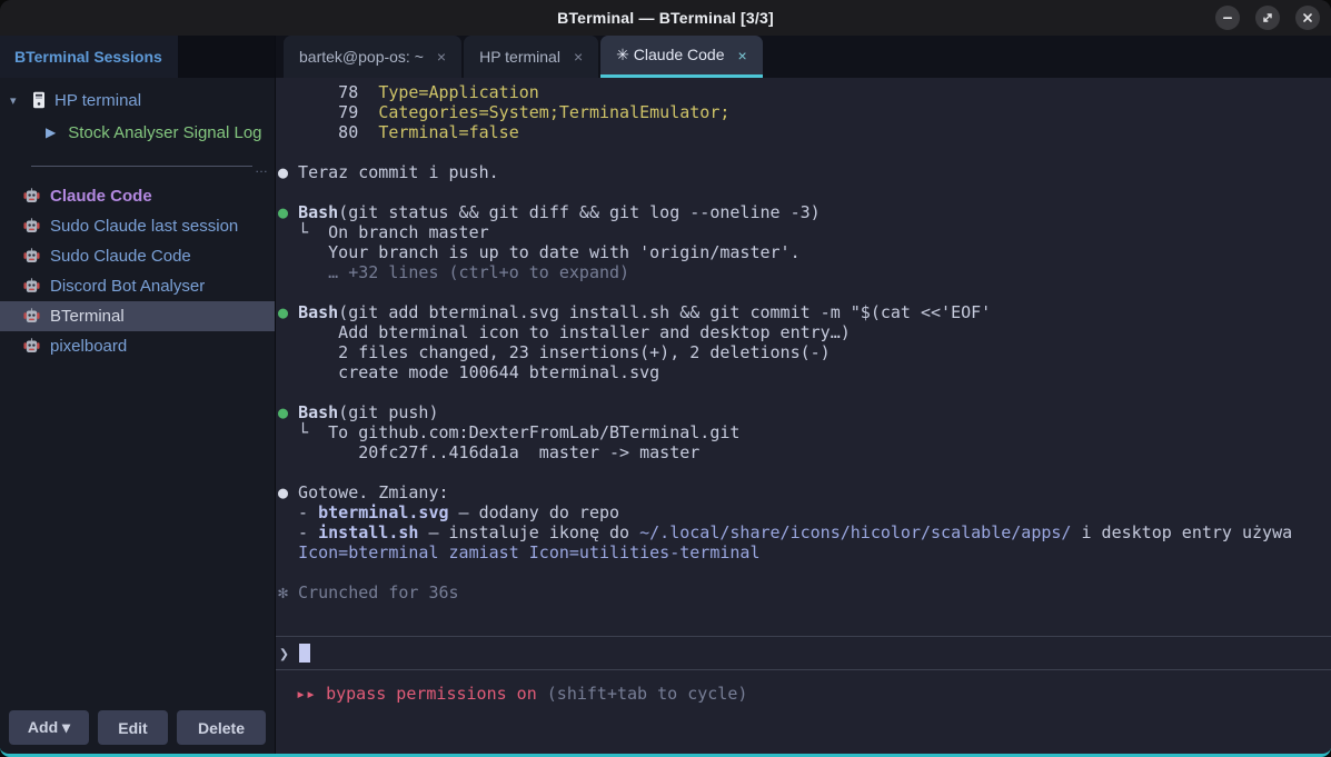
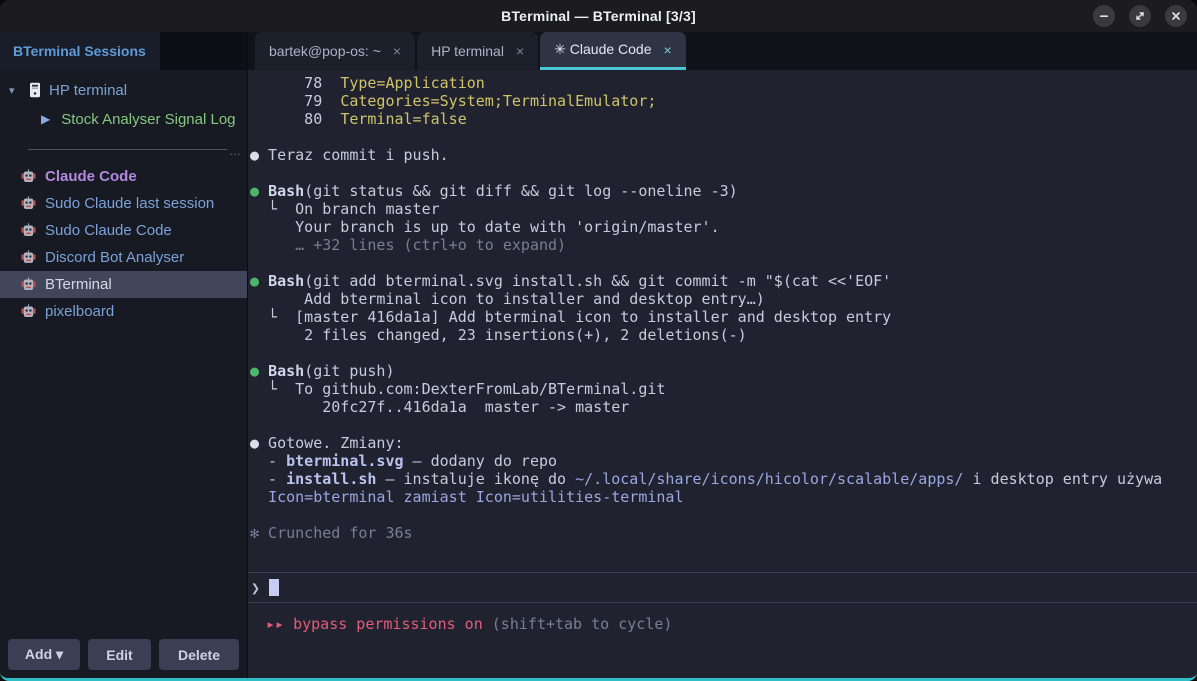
  BTerminal — BTerminal [3/3]
  BTerminal Sessions
  ▾
  HP terminal
  ▶
  Stock Analyser Signal Log
  …
  Claude Code
  Sudo Claude last session
  Sudo Claude Code
  Discord Bot Analyser
  BTerminal
  pixelboard
  Add ▾
  Edit
  Delete
  bartek@pop-os: ~
  ×
  HP terminal
  ×
  ✳ Claude Code
  ×
  78 Type=Application
  79 Categories=System;TerminalEmulator;
  80 Terminal=false
  ● Teraz commit i push.
  ● Bash(git status && git diff && git log --oneline -3)
  └ On branch master
  Your branch is up to date with 'origin/master'.
  … +32 lines (ctrl+o to expand)
  ● Bash(git add bterminal.svg install.sh && git commit -m "$(cat <<'EOF'
  Add bterminal icon to installer and desktop entry…)
+ └ [master 416da1a] Add bterminal icon to installer and desktop entry
  2 files changed, 23 insertions(+), 2 deletions(-)
- create mode 100644 bterminal.svg
  ● Bash(git push)
  └ To github.com:DexterFromLab/BTerminal.git
  20fc27f..416da1a master -> master
  ● Gotowe. Zmiany:
  - bterminal.svg — dodany do repo
  - install.sh — instaluje ikonę do ~/.local/share/icons/hicolor/scalable/apps/ i desktop entry używa
  Icon=bterminal zamiast Icon=utilities-terminal
  ✻ Crunched for 36s
  ❯
  ▸▸ bypass permissions on (shift+tab to cycle)
